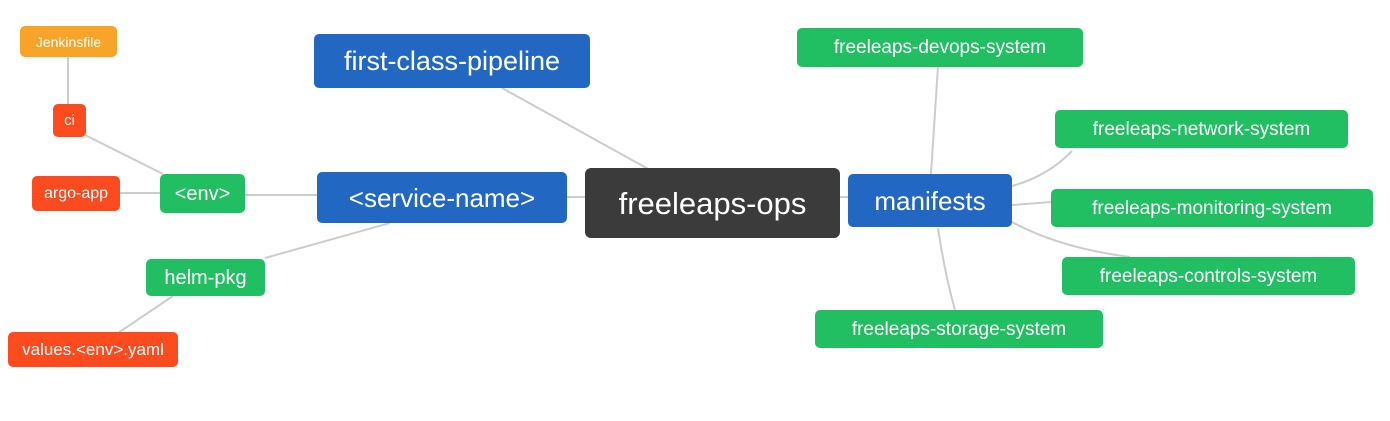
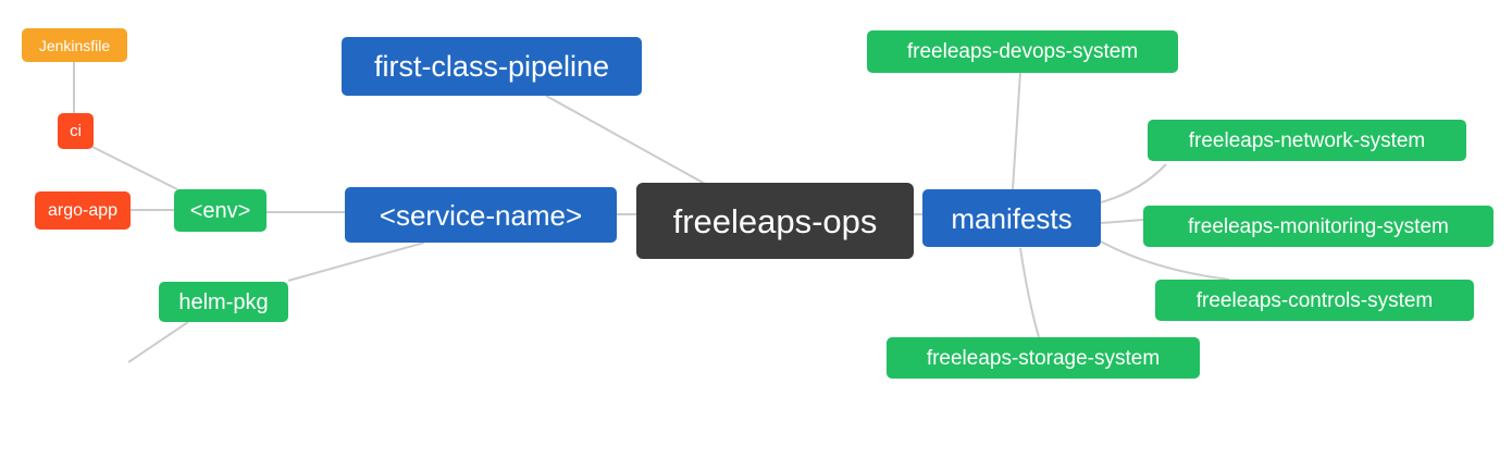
  Jenkinsfile
  ci
  argo-app
  <env>
  helm-pkg
- values.<env>.yaml
  first-class-pipeline
  <service-name>
  freeleaps-ops
  manifests
  freeleaps-devops-system
  freeleaps-network-system
  freeleaps-monitoring-system
  freeleaps-controls-system
  freeleaps-storage-system
